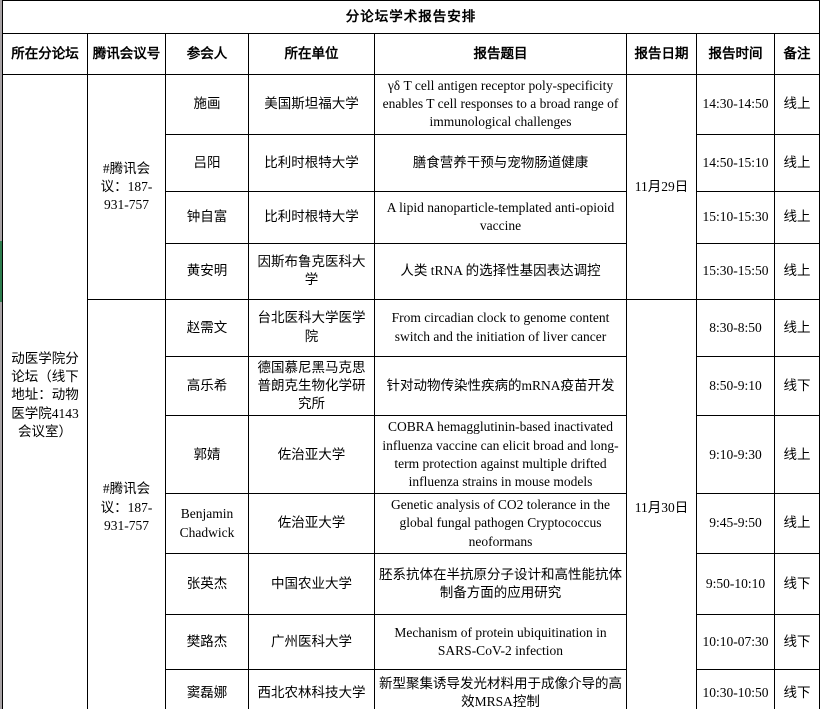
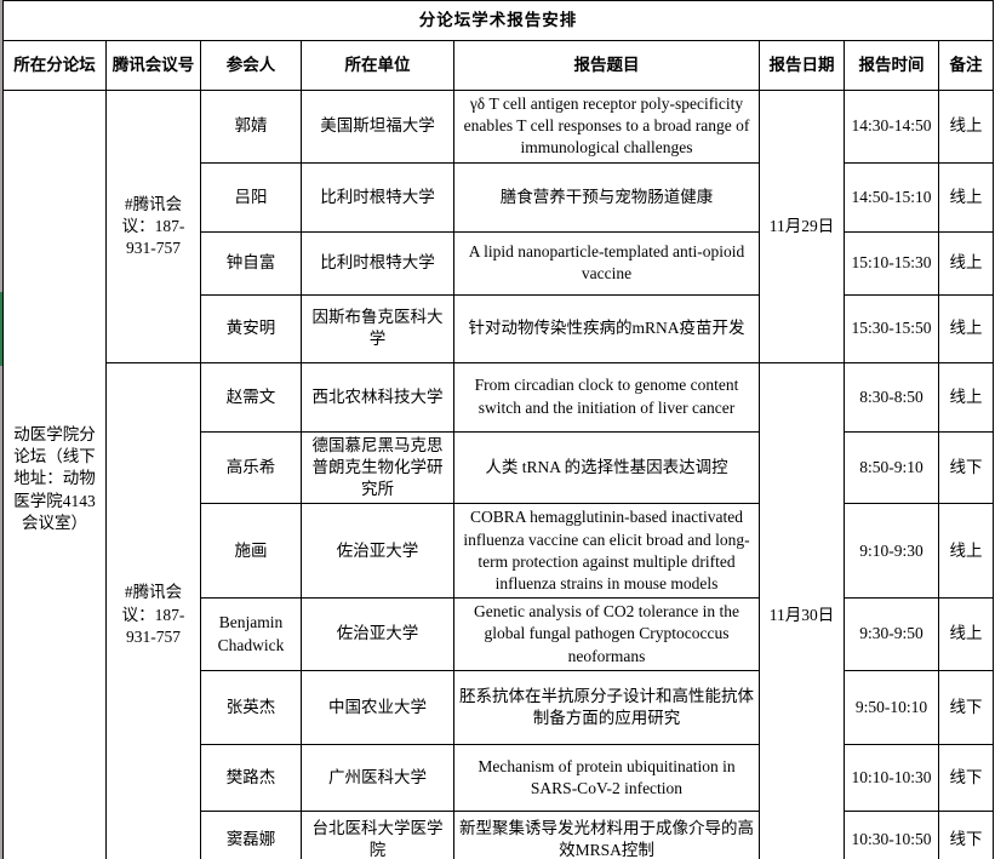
  分论坛学术报告安排
  所在分论坛	腾讯会议号	参会人	所在单位	报告题目	报告日期	报告时间	备注
- 动医学院分论坛（线下地址：动物医学院4143会议室）	#腾讯会议：187-931-757	施画	美国斯坦福大学	γδ T cell antigen receptor poly-specificity enables T cell responses to a broad range of immunological challenges	11月29日	14:30-14:50	线上
+ 动医学院分论坛（线下地址：动物医学院4143会议室）	#腾讯会议：187-931-757	郭婧	美国斯坦福大学	γδ T cell antigen receptor poly-specificity enables T cell responses to a broad range of immunological challenges	11月29日	14:30-14:50	线上
  吕阳	比利时根特大学	膳食营养干预与宠物肠道健康	14:50-15:10	线上
  钟自富	比利时根特大学	A lipid nanoparticle-templated anti-opioid vaccine	15:10-15:30	线上
- 黄安明	因斯布鲁克医科大学	人类 tRNA 的选择性基因表达调控	15:30-15:50	线上
+ 黄安明	因斯布鲁克医科大学	针对动物传染性疾病的mRNA疫苗开发	15:30-15:50	线上
- #腾讯会议：187-931-757	赵需文	台北医科大学医学院	From circadian clock to genome content switch and the initiation of liver cancer	11月30日	8:30-8:50	线上
+ #腾讯会议：187-931-757	赵需文	西北农林科技大学	From circadian clock to genome content switch and the initiation of liver cancer	11月30日	8:30-8:50	线上
- 高乐希	德国慕尼黑马克思普朗克生物化学研究所	针对动物传染性疾病的mRNA疫苗开发	8:50-9:10	线下
+ 高乐希	德国慕尼黑马克思普朗克生物化学研究所	人类 tRNA 的选择性基因表达调控	8:50-9:10	线下
- 郭婧	佐治亚大学	COBRA hemagglutinin-based inactivated influenza vaccine can elicit broad and long-term protection against multiple drifted influenza strains in mouse models	9:10-9:30	线上
+ 施画	佐治亚大学	COBRA hemagglutinin-based inactivated influenza vaccine can elicit broad and long-term protection against multiple drifted influenza strains in mouse models	9:10-9:30	线上
- Benjamin Chadwick	佐治亚大学	Genetic analysis of CO2 tolerance in the global fungal pathogen Cryptococcus neoformans	9:45-9:50	线上
+ Benjamin Chadwick	佐治亚大学	Genetic analysis of CO2 tolerance in the global fungal pathogen Cryptococcus neoformans	9:30-9:50	线上
  张英杰	中国农业大学	胚系抗体在半抗原分子设计和高性能抗体制备方面的应用研究	9:50-10:10	线下
- 樊路杰	广州医科大学	Mechanism of protein ubiquitination in SARS-CoV-2 infection	10:10-07:30	线下
+ 樊路杰	广州医科大学	Mechanism of protein ubiquitination in SARS-CoV-2 infection	10:10-10:30	线下
- 窦磊娜	西北农林科技大学	新型聚集诱导发光材料用于成像介导的高效MRSA控制	10:30-10:50	线下
+ 窦磊娜	台北医科大学医学院	新型聚集诱导发光材料用于成像介导的高效MRSA控制	10:30-10:50	线下
